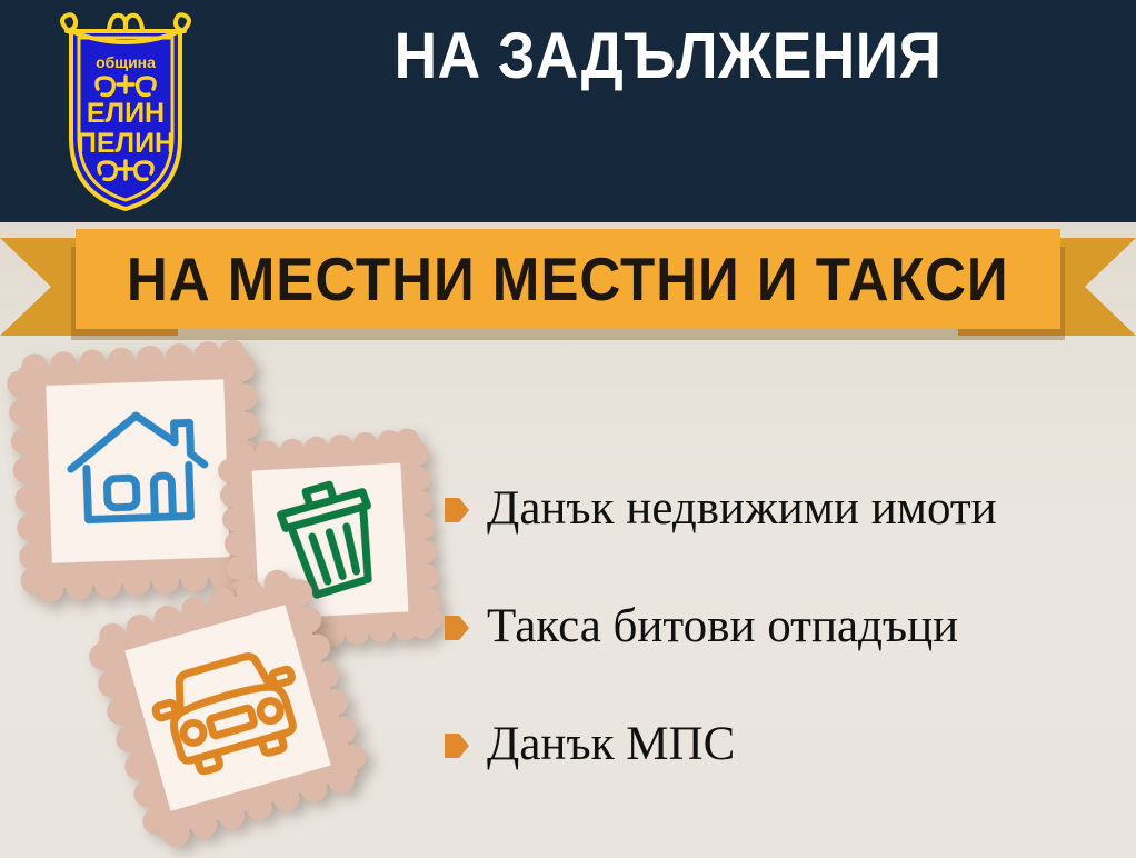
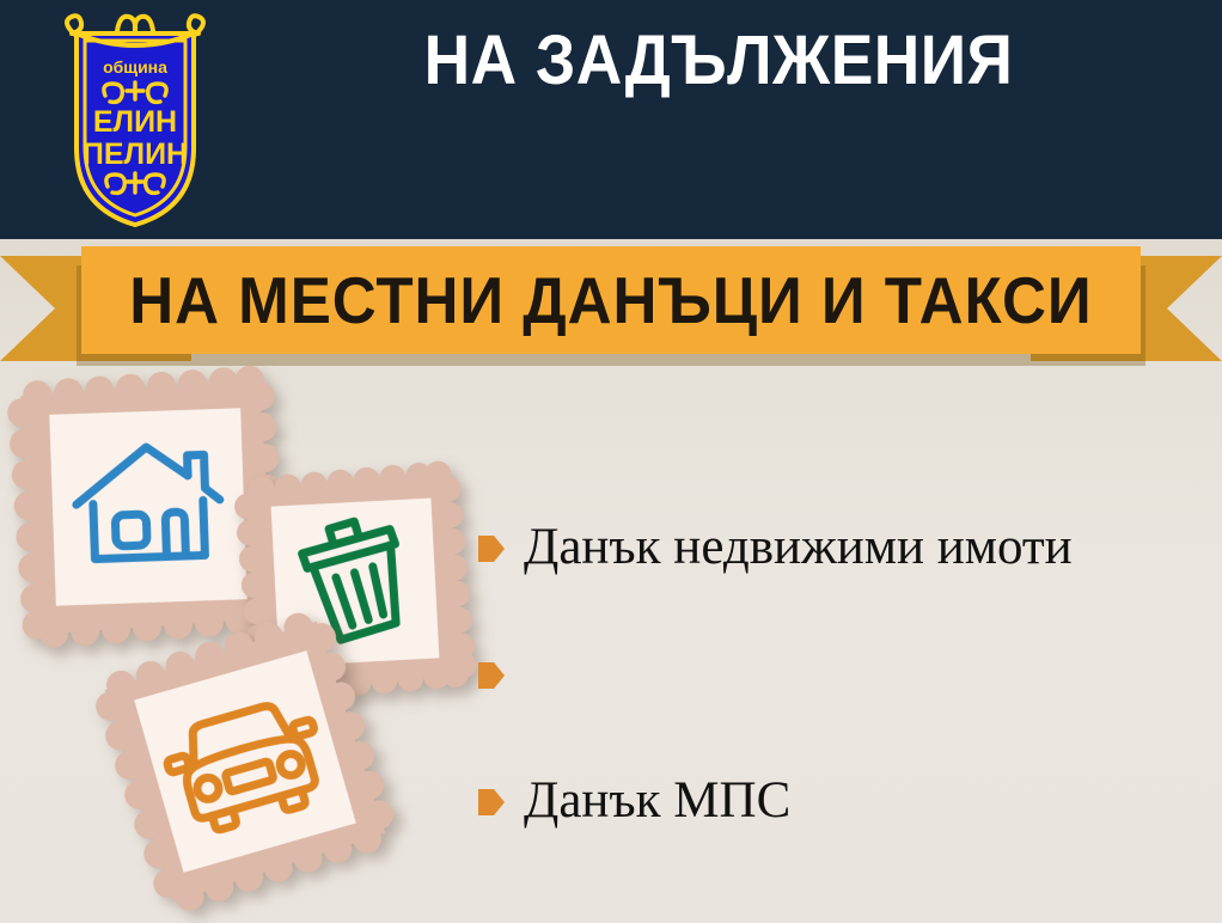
  община
  ЕЛИН
  ПЕЛИН
  НА ЗАДЪЛЖЕНИЯ
- НА МЕСТНИ МЕСТНИ И ТАКСИ
+ НА МЕСТНИ ДАНЪЦИ И ТАКСИ
  Данък недвижими имоти
- Такса битови отпадъци
  Данък МПС
